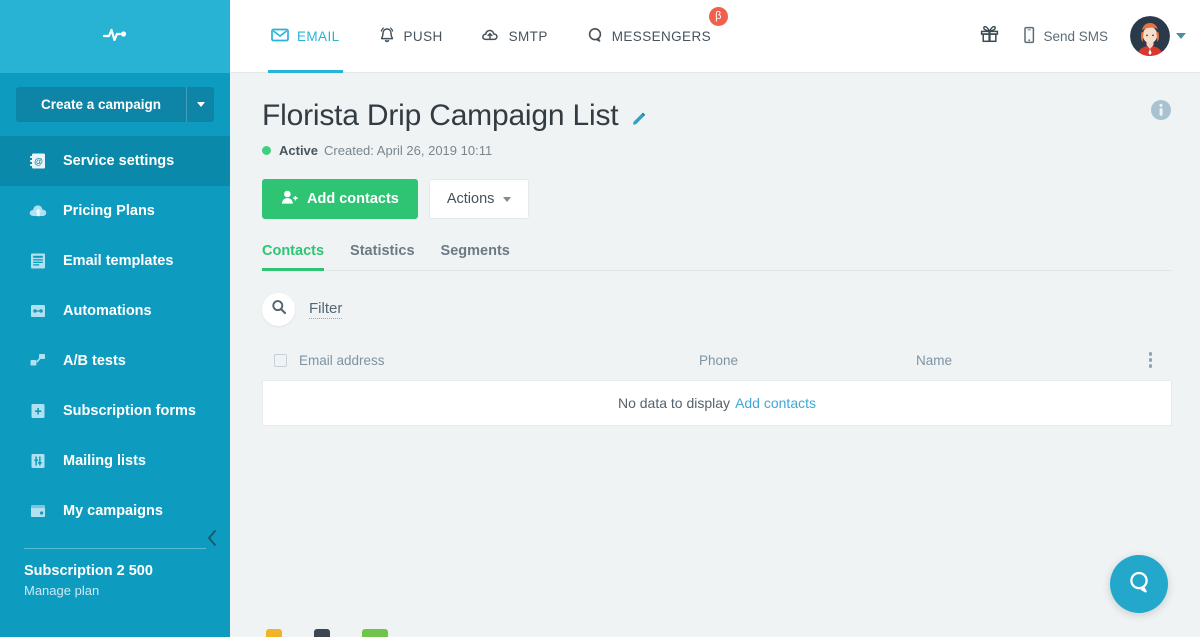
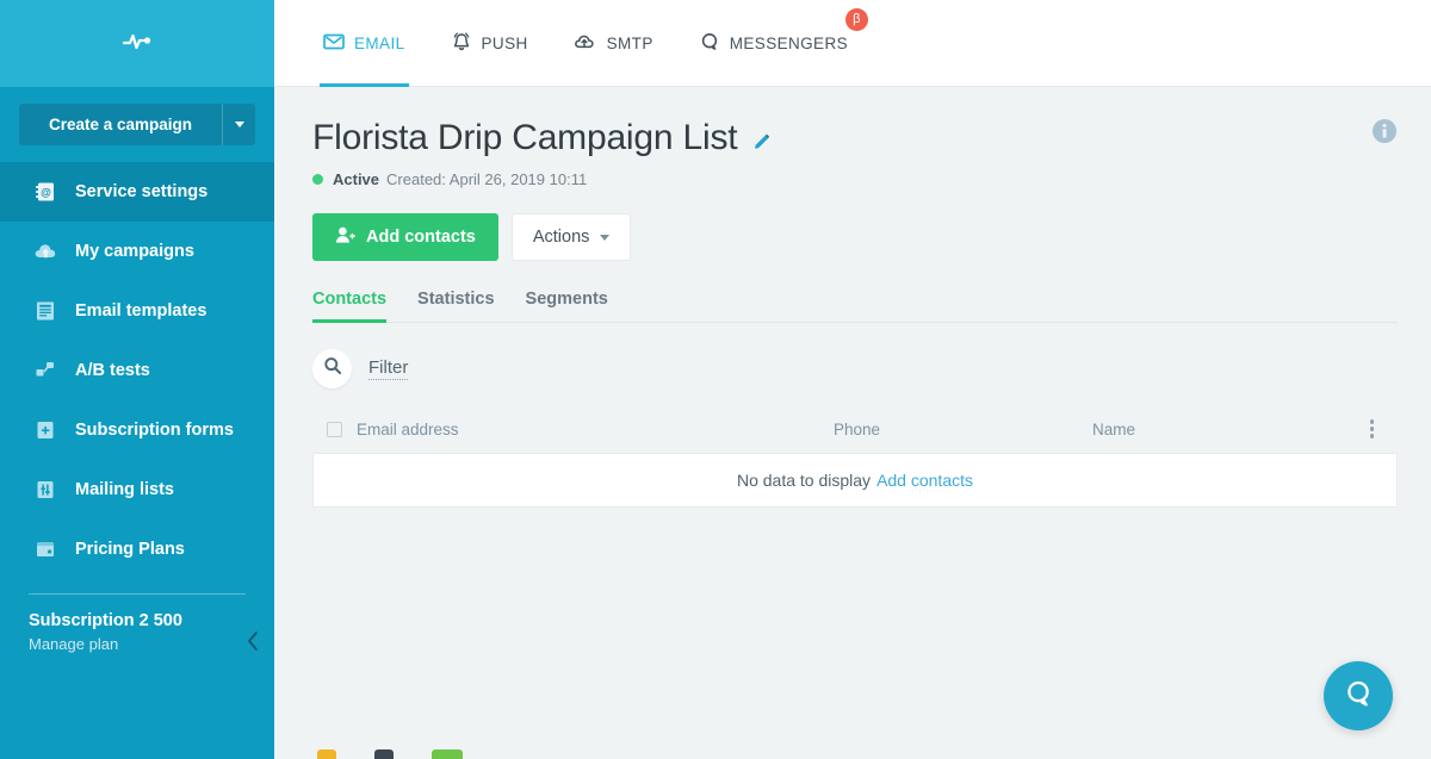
  Create a campaign
  @
  Service settings
- Pricing Plans
+ My campaigns
  Email templates
- Automations
  A/B tests
  Subscription forms
  Mailing lists
- My campaigns
+ Pricing Plans
  Subscription 2 500
  Manage plan
  EMAIL
  PUSH
  SMTP
  MESSENGERS
  β
- Send SMS
  Florista Drip Campaign List
  Active
  Created: April 26, 2019 10:11
  Add contacts
  Actions
  Contacts
  Statistics
  Segments
  Filter
  Email address
  Phone
  Name
  No data to display
  Add contacts
